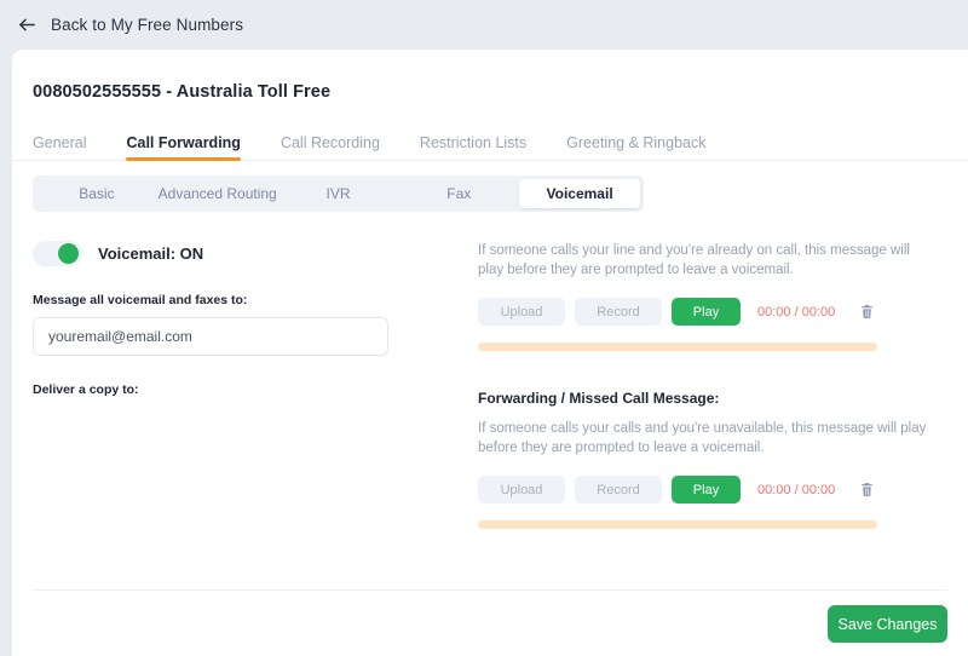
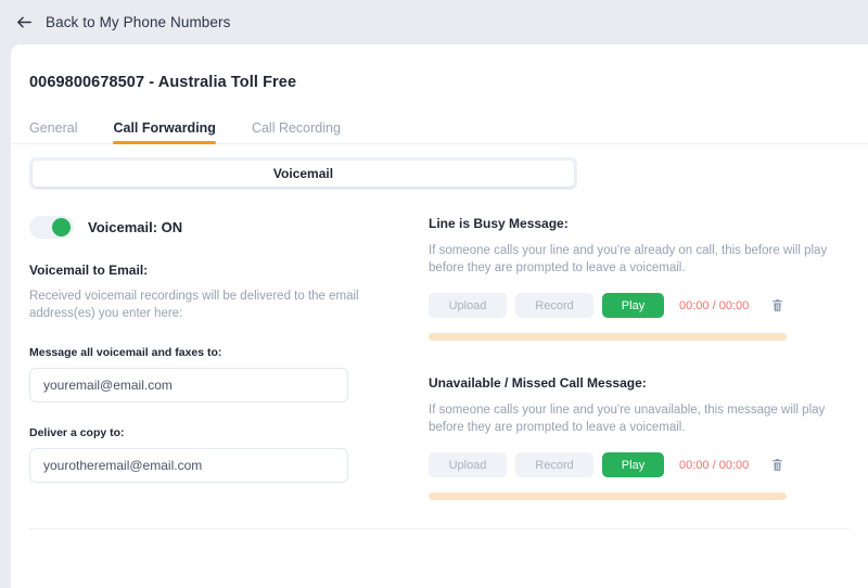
- Back to My Free Numbers
+ Back to My Phone Numbers
- 0080502555555 - Australia Toll Free
+ 0069800678507 - Australia Toll Free
  General
  Call Forwarding
  Call Recording
- Restriction Lists
- Greeting & Ringback
- Basic
- Advanced Routing
- IVR
- Fax
  Voicemail
  Voicemail: ON
+ Voicemail to Email:
+ Received voicemail recordings will be delivered to the email address(es) you enter here:
  Message all voicemail and faxes to:
  youremail@email.com
  Deliver a copy to:
+ yourotheremail@email.com
+ Line is Busy Message:
- If someone calls your line and you're already on call, this message will play before they are prompted to leave a voicemail.
+ If someone calls your line and you're already on call, this before will play before they are prompted to leave a voicemail.
  Upload
  Record
  Play
  00:00 / 00:00
- Forwarding / Missed Call Message:
+ Unavailable / Missed Call Message:
- If someone calls your calls and you're unavailable, this message will play before they are prompted to leave a voicemail.
+ If someone calls your line and you're unavailable, this message will play before they are prompted to leave a voicemail.
  Upload
  Record
  Play
  00:00 / 00:00
- Save Changes
